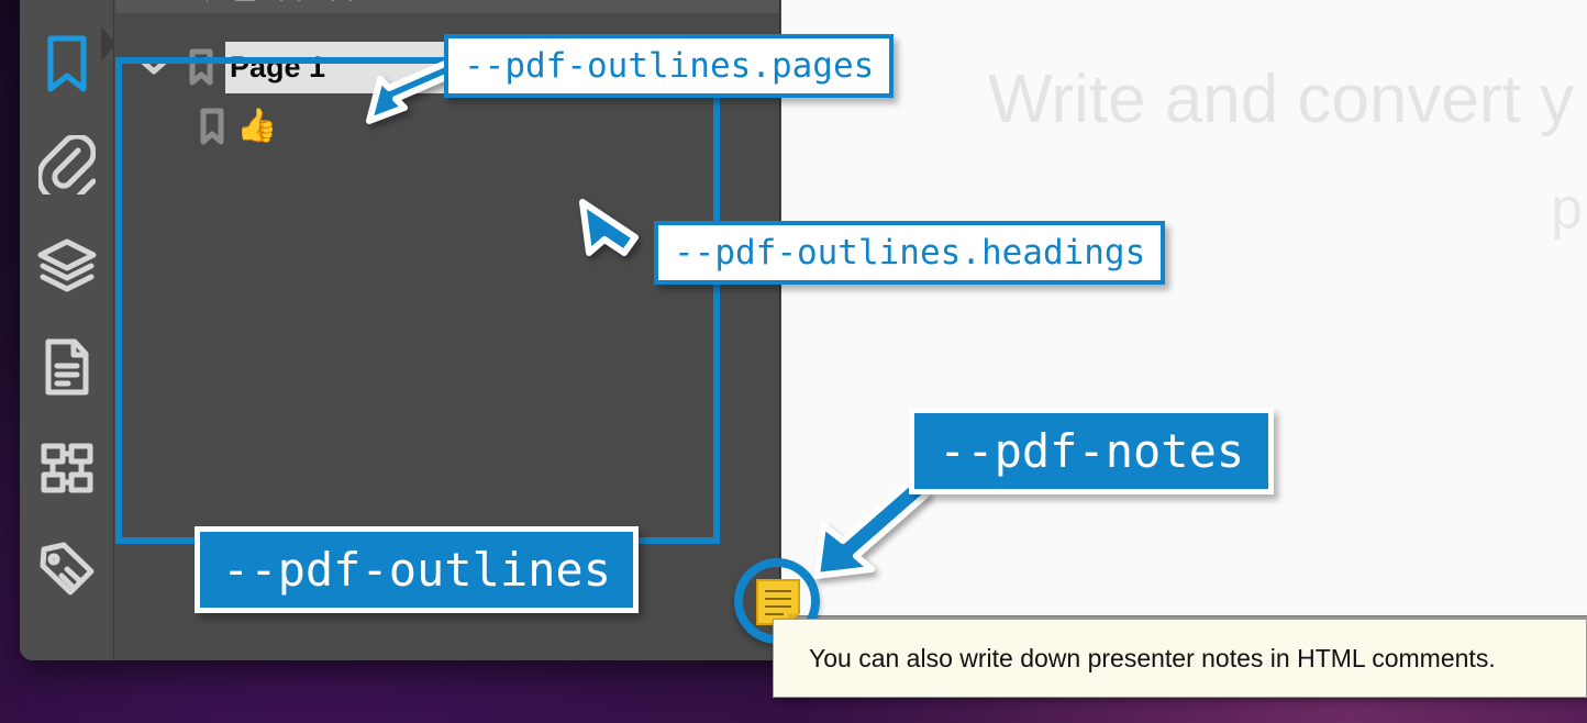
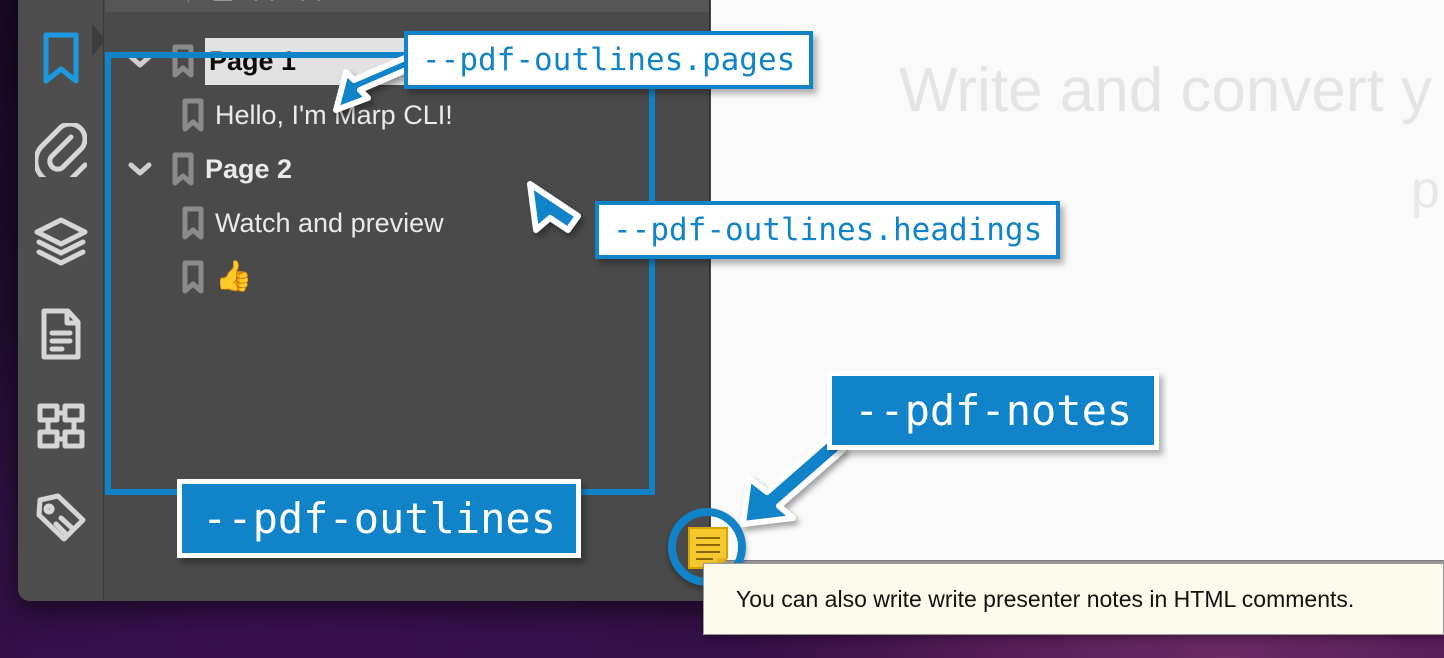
  Page 1
+ Hello, I'm Marp CLI!
+ Page 2
+ Watch and preview
  👍
  --pdf-outlines.pages
  --pdf-outlines.headings
  --pdf-outlines
  --pdf-notes
- You can also write down presenter notes in HTML comments.
+ You can also write write presenter notes in HTML comments.
